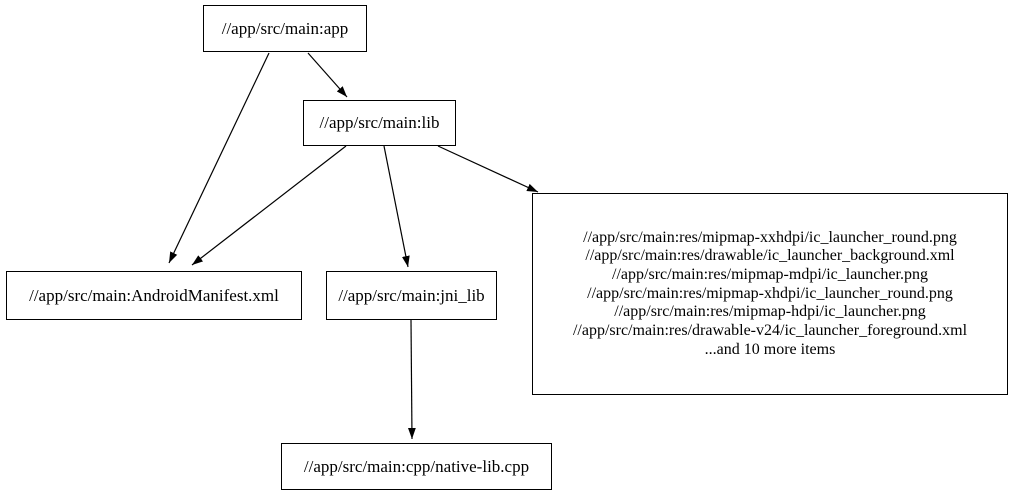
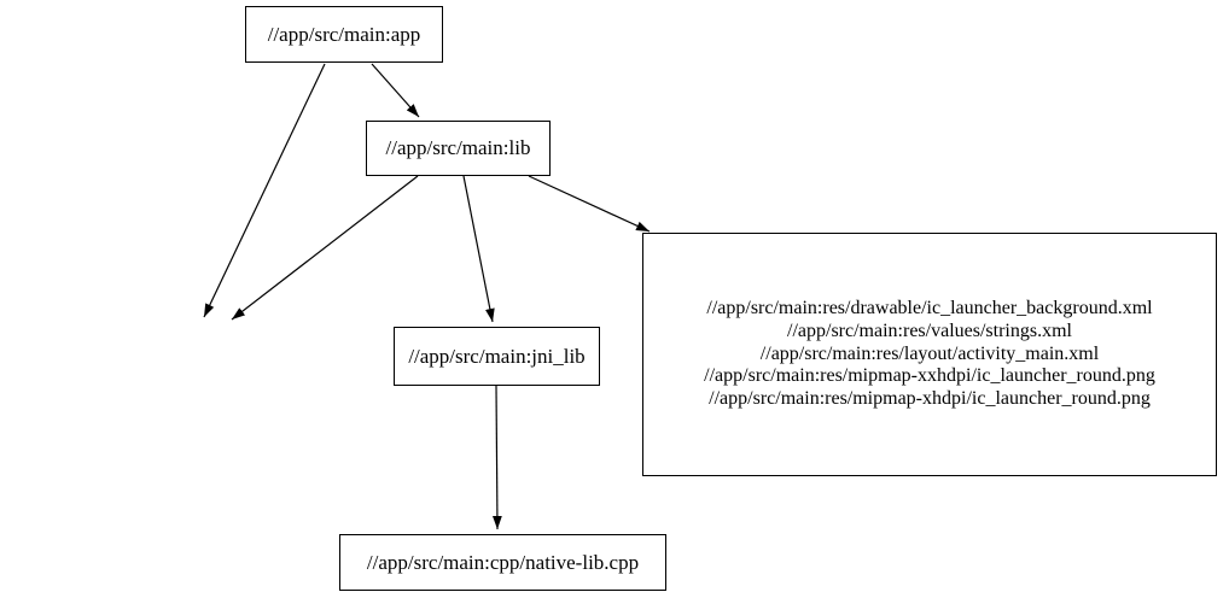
  //app/src/main:app
  //app/src/main:lib
- //app/src/main:AndroidManifest.xml
  //app/src/main:jni_lib
- //app/src/main:res/mipmap-xxhdpi/ic_launcher_round.png
+ //app/src/main:res/drawable/ic_launcher_background.xml
+ //app/src/main:res/values/strings.xml
+ //app/src/main:res/layout/activity_main.xml
- //app/src/main:res/drawable/ic_launcher_background.xml
+ //app/src/main:res/mipmap-xxhdpi/ic_launcher_round.png
- //app/src/main:res/mipmap-mdpi/ic_launcher.png
  //app/src/main:res/mipmap-xhdpi/ic_launcher_round.png
- //app/src/main:res/mipmap-hdpi/ic_launcher.png
- //app/src/main:res/drawable-v24/ic_launcher_foreground.xml
- ...and 10 more items
  //app/src/main:cpp/native-lib.cpp
